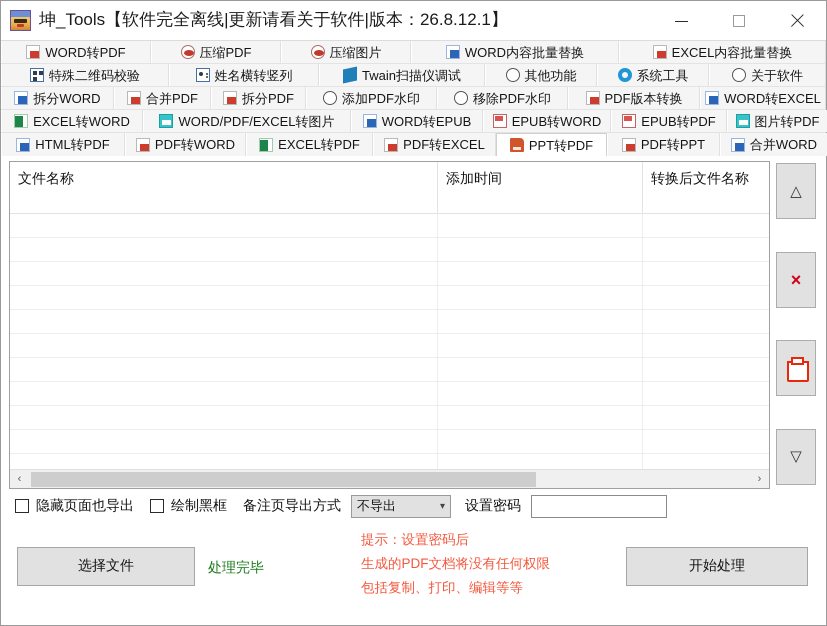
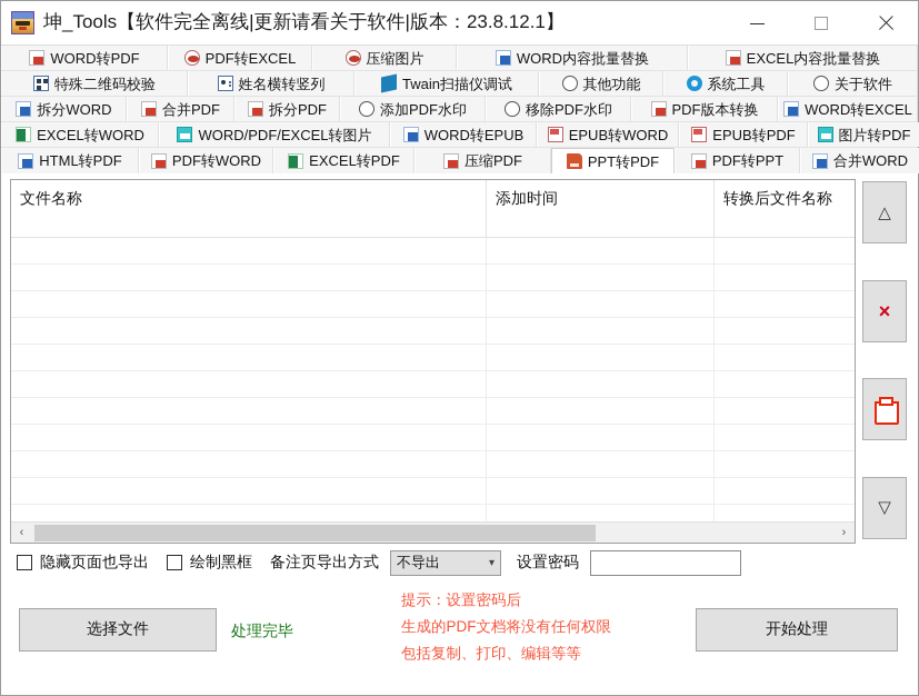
- 坤_Tools【软件完全离线|更新请看关于软件|版本：26.8.12.1】
+ 坤_Tools【软件完全离线|更新请看关于软件|版本：23.8.12.1】
  WORD转PDF
- 压缩PDF
+ PDF转EXCEL
  压缩图片
  WORD内容批量替换
  EXCEL内容批量替换
  特殊二维码校验
  姓名横转竖列
  Twain扫描仪调试
  其他功能
  系统工具
  关于软件
  拆分WORD
  合并PDF
  拆分PDF
  添加PDF水印
  移除PDF水印
  PDF版本转换
  WORD转EXCEL
  EXCEL转WORD
  WORD/PDF/EXCEL转图片
  WORD转EPUB
  EPUB转WORD
  EPUB转PDF
  图片转PDF
  HTML转PDF
  PDF转WORD
  EXCEL转PDF
- PDF转EXCEL
+ 压缩PDF
  PPT转PDF
  PDF转PPT
  合并WORD
  文件名称
  添加时间
  转换后文件名称
  ‹
  ›
  △
  ×
  ▽
  隐藏页面也导出
  绘制黑框
  备注页导出方式
  不导出
  ▾
  设置密码
  选择文件
  处理完毕
  提示：设置密码后
  生成的PDF文档将没有任何权限
  包括复制、打印、编辑等等
  开始处理
